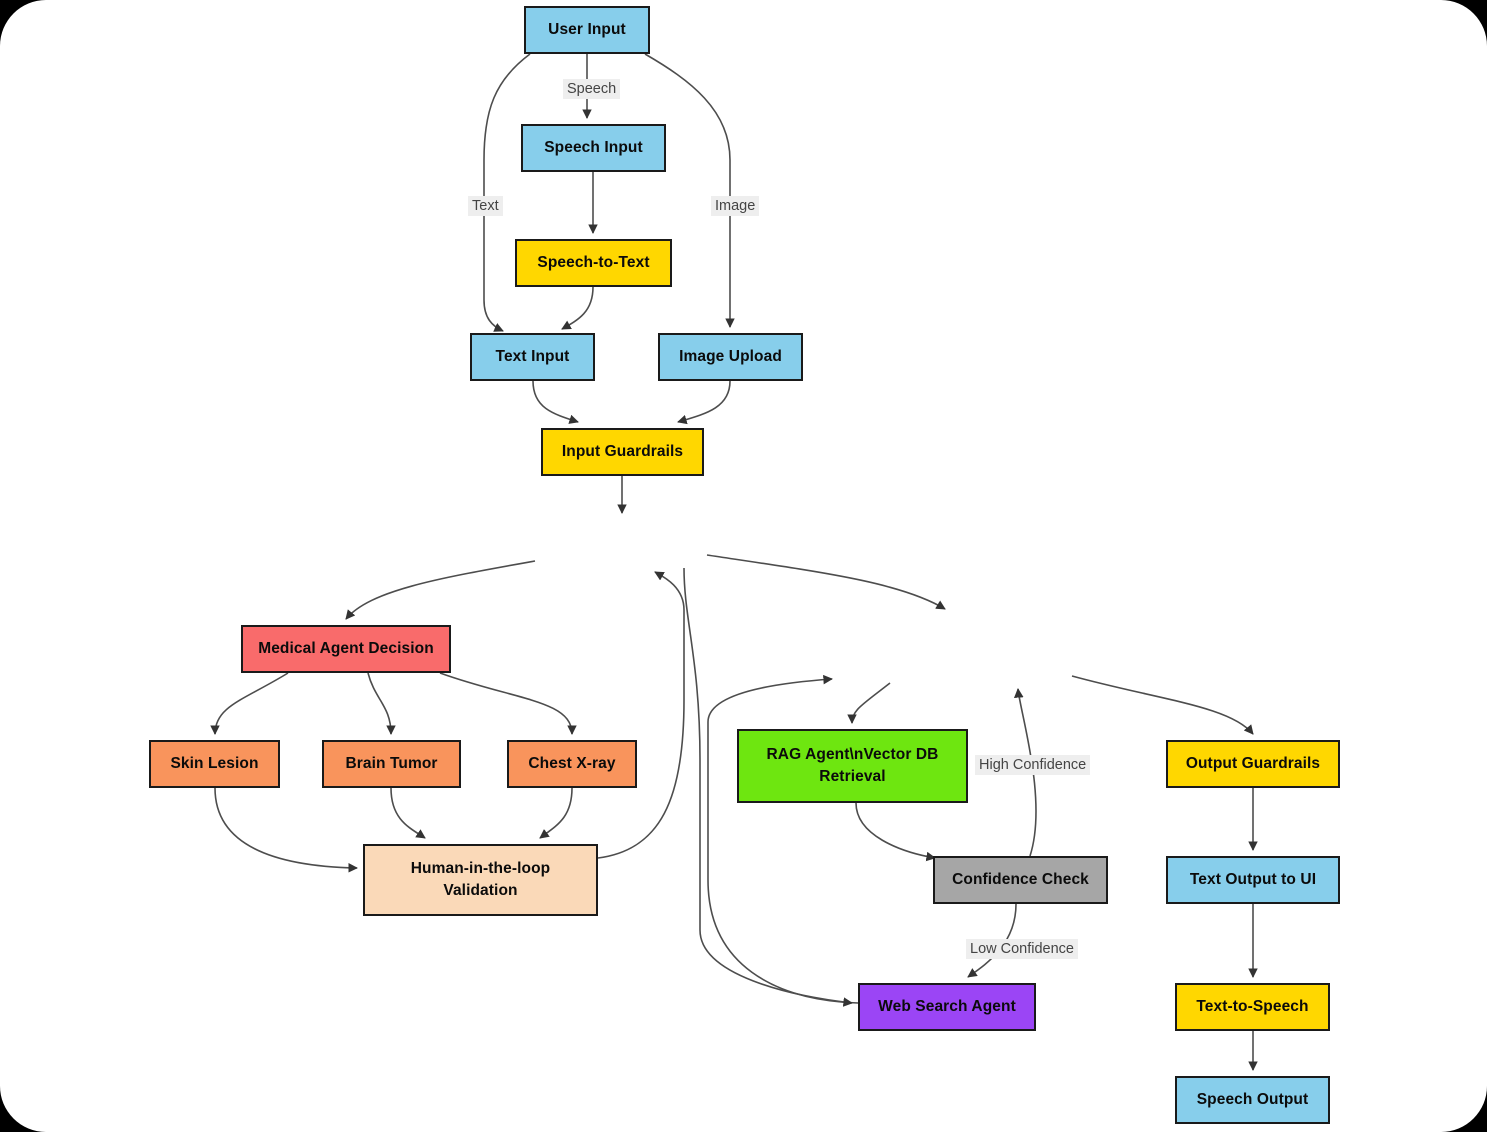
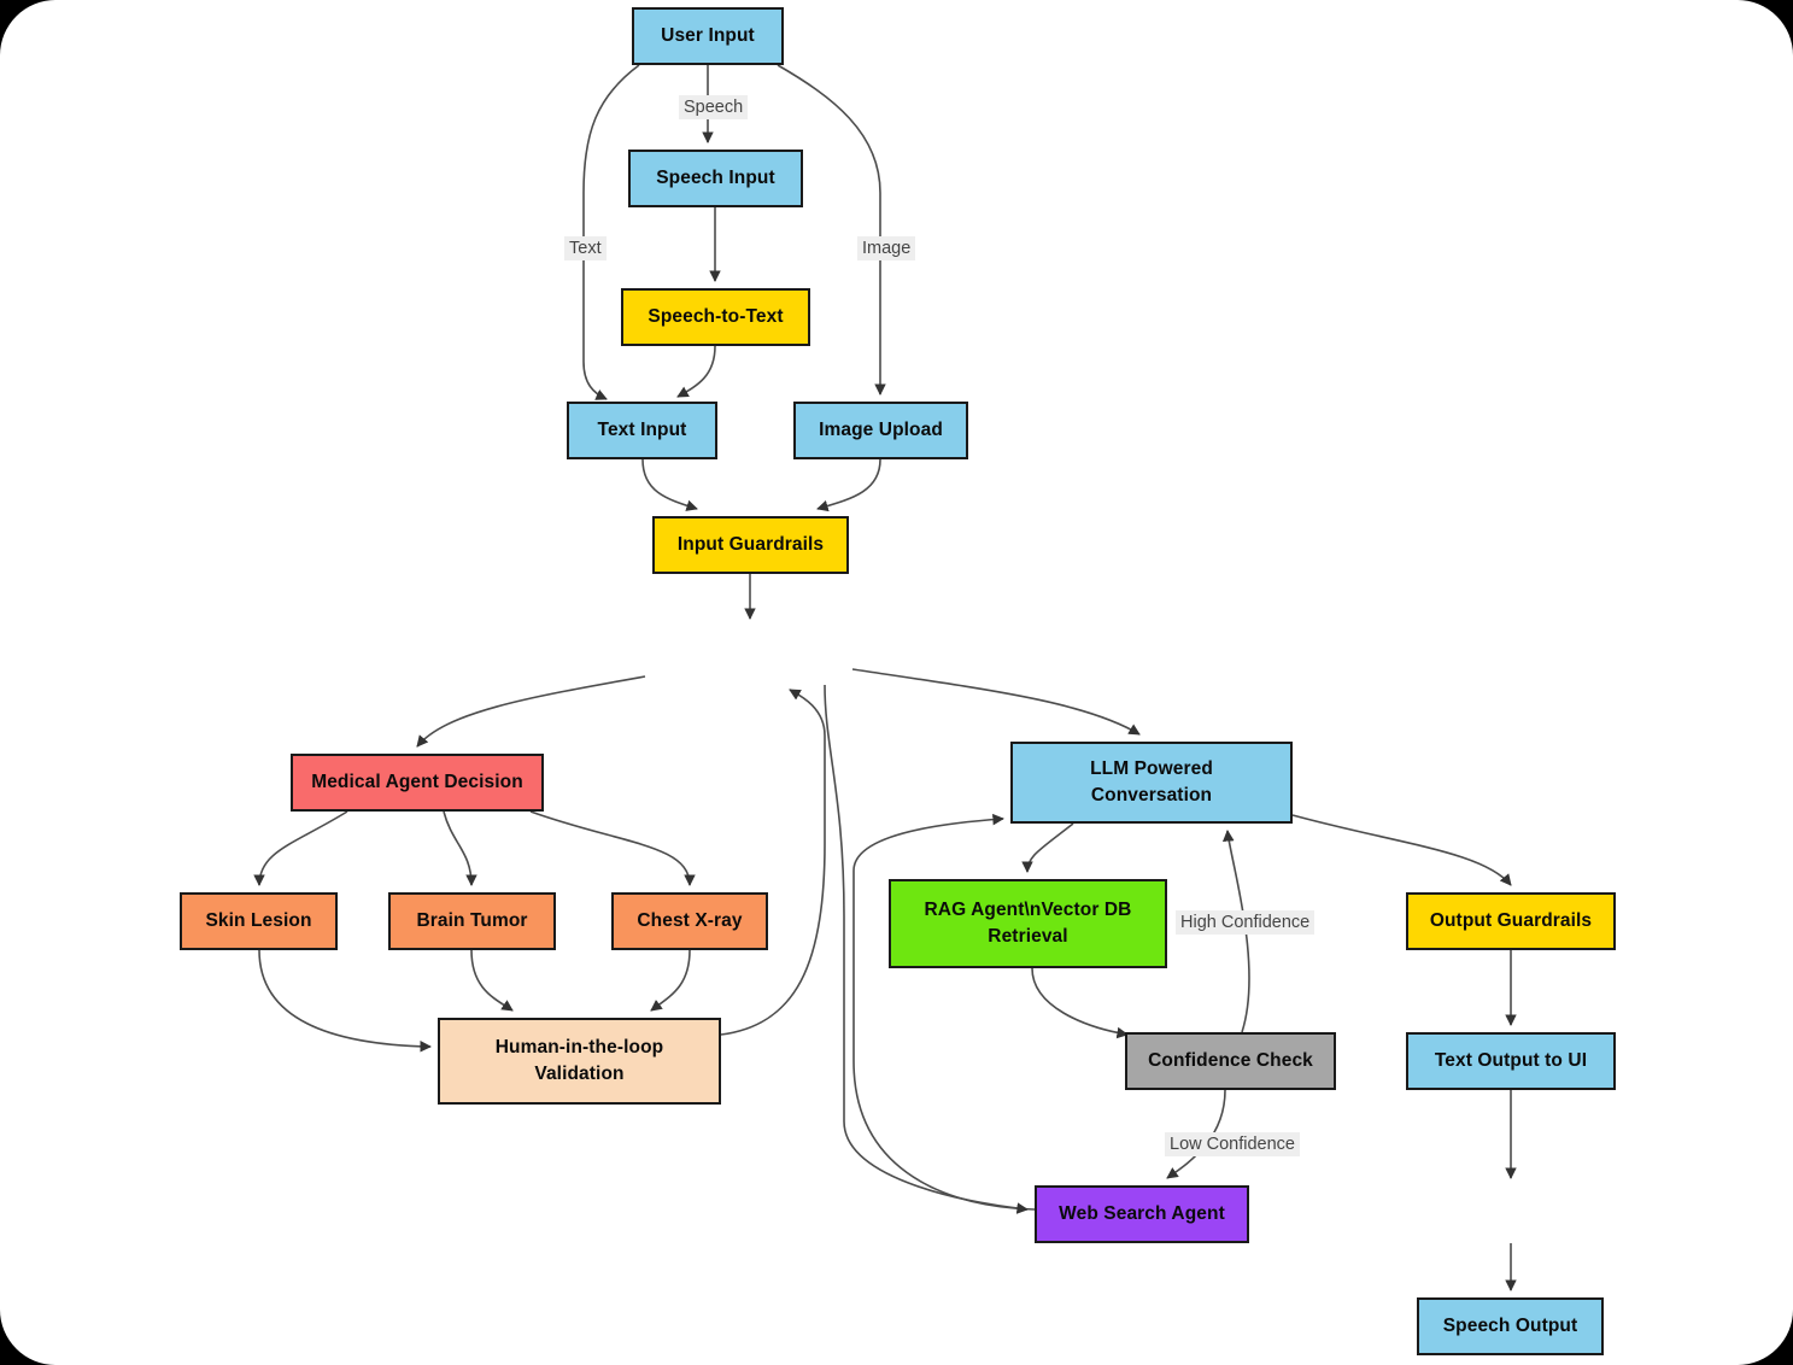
  User Input
  Speech Input
  Speech-to-Text
  Text Input
  Image Upload
  Input Guardrails
  Medical Agent Decision
+ LLM Powered
+ Conversation
  Skin Lesion
  Brain Tumor
  Chest X-ray
  RAG Agent\nVector DB
  Retrieval
  Output Guardrails
  Human-in-the-loop
  Validation
  Confidence Check
  Text Output to UI
  Web Search Agent
- Text-to-Speech
  Speech Output
  Speech
  Text
  Image
  High Confidence
  Low Confidence
